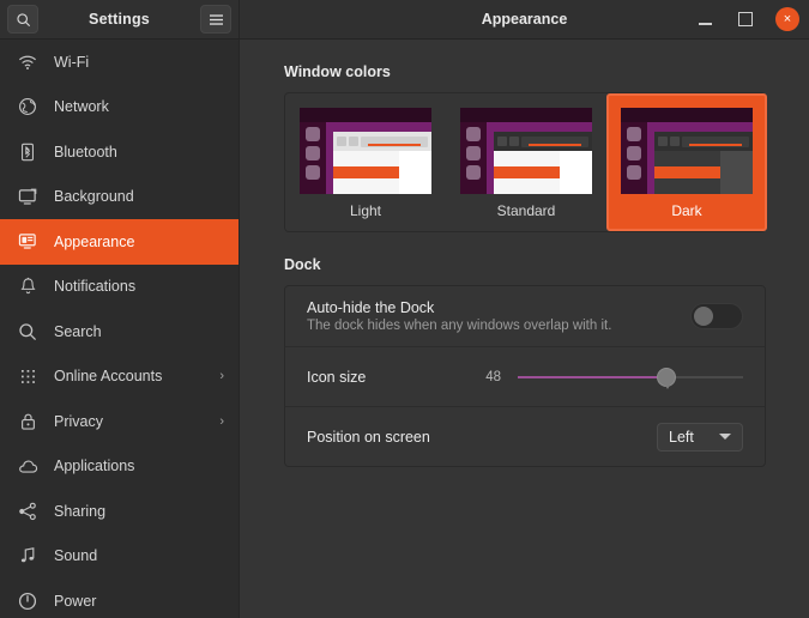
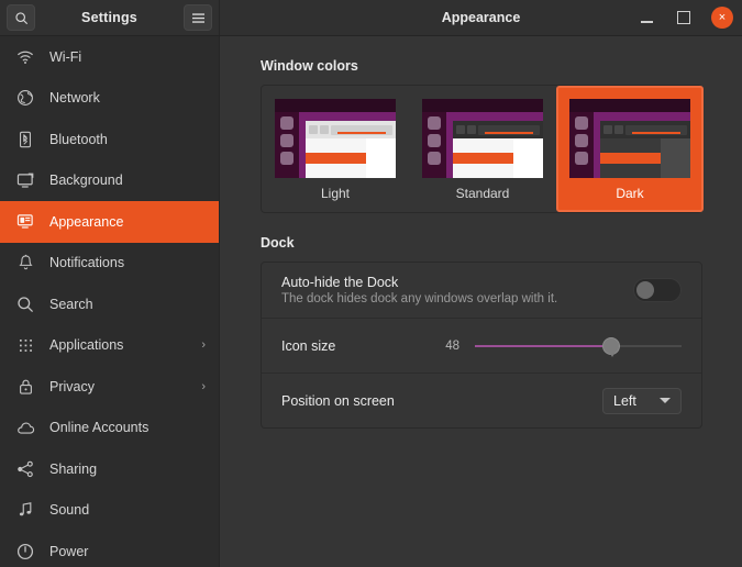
  Settings
  Appearance
  ×
  Wi-Fi
  Network
  Bluetooth
  Background
  Appearance
  Notifications
  Search
- Online Accounts
+ Applications
  ›
  Privacy
  ›
- Applications
+ Online Accounts
  Sharing
  Sound
  Power
  Window colors
  Light
  Standard
  Dark
  Dock
  Auto-hide the Dock
- The dock hides when any windows overlap with it.
+ The dock hides dock any windows overlap with it.
  Icon size
  48
  Position on screen
  Left
